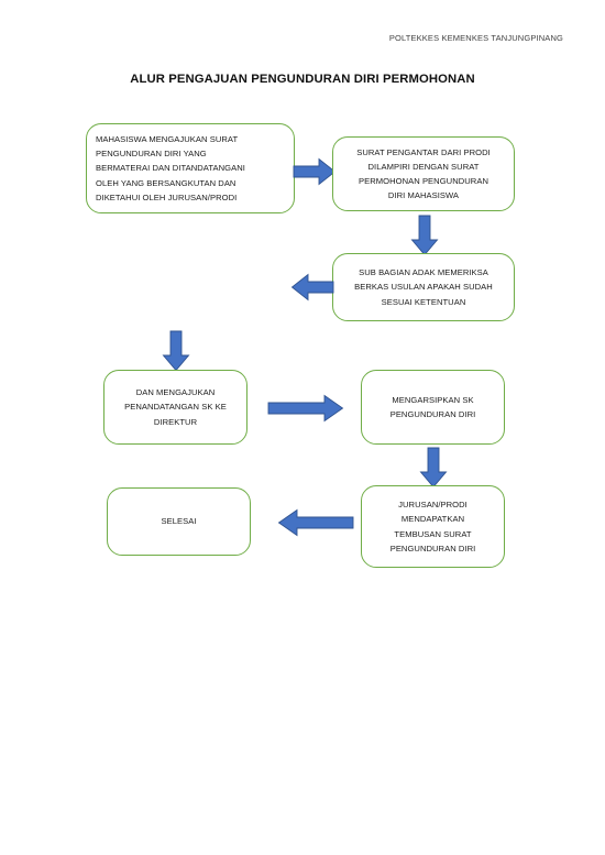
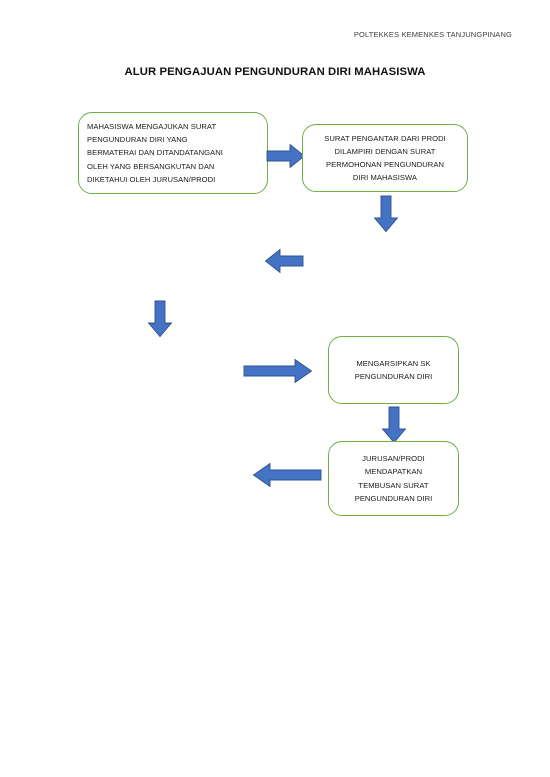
  POLTEKKES KEMENKES TANJUNGPINANG
- ALUR PENGAJUAN PENGUNDURAN DIRI PERMOHONAN
+ ALUR PENGAJUAN PENGUNDURAN DIRI MAHASISWA
  MAHASISWA MENGAJUKAN SURAT
  PENGUNDURAN DIRI YANG
  BERMATERAI DAN DITANDATANGANI
  OLEH YANG BERSANGKUTAN DAN
  DIKETAHUI OLEH JURUSAN/PRODI
  SURAT PENGANTAR DARI PRODI
  DILAMPIRI DENGAN SURAT
  PERMOHONAN PENGUNDURAN
  DIRI MAHASISWA
- SUB BAGIAN ADAK MEMERIKSA
- BERKAS USULAN APAKAH SUDAH
- SESUAI KETENTUAN
- DAN MENGAJUKAN
- PENANDATANGAN SK KE
- DIREKTUR
  MENGARSIPKAN SK
  PENGUNDURAN DIRI
  JURUSAN/PRODI
  MENDAPATKAN
  TEMBUSAN SURAT
  PENGUNDURAN DIRI
- SELESAI
